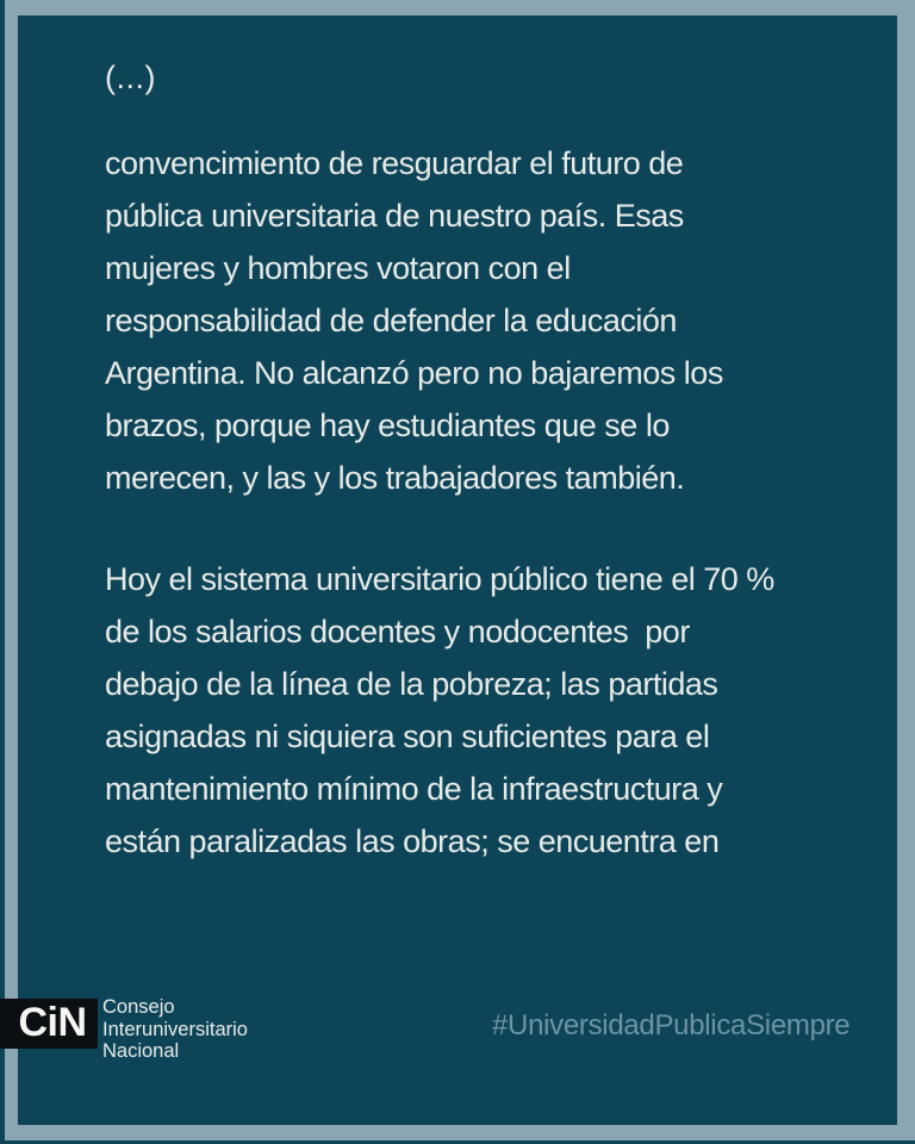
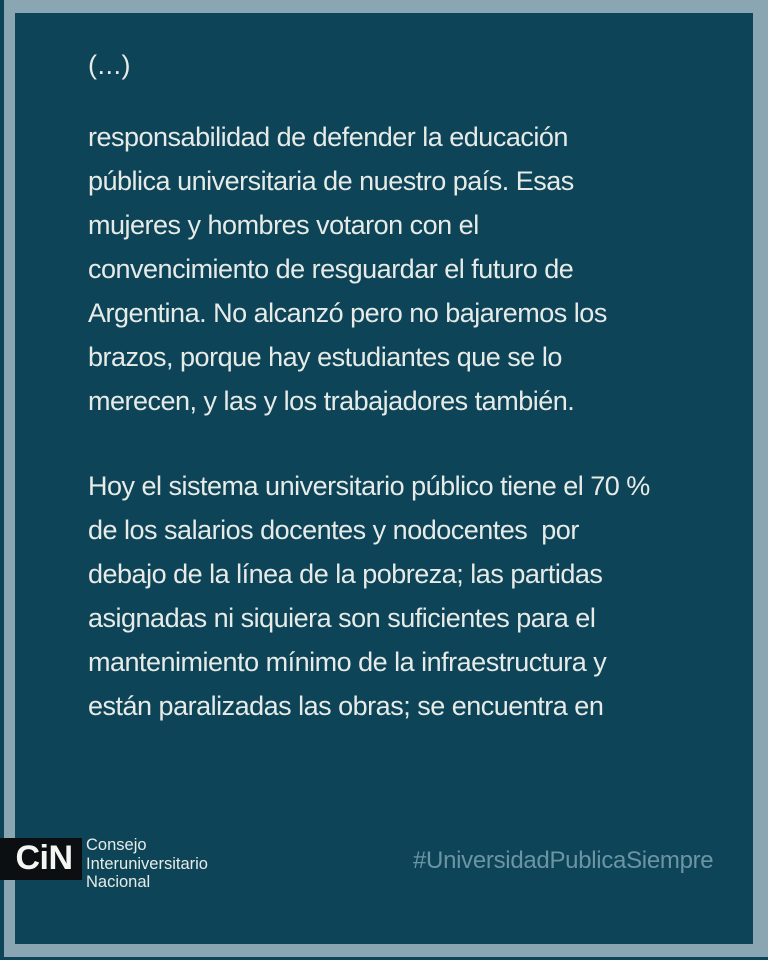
  (...)
- convencimiento de resguardar el futuro de
+ responsabilidad de defender la educación
  pública universitaria de nuestro país. Esas
  mujeres y hombres votaron con el
- responsabilidad de defender la educación
+ convencimiento de resguardar el futuro de
  Argentina. No alcanzó pero no bajaremos los
  brazos, porque hay estudiantes que se lo
  merecen, y las y los trabajadores también.
  Hoy el sistema universitario público tiene el 70 %
  de los salarios docentes y nodocentes por
  debajo de la línea de la pobreza; las partidas
  asignadas ni siquiera son suficientes para el
  mantenimiento mínimo de la infraestructura y
  están paralizadas las obras; se encuentra en
  CiN
  Consejo
  Interuniversitario
  Nacional
  #UniversidadPublicaSiempre
